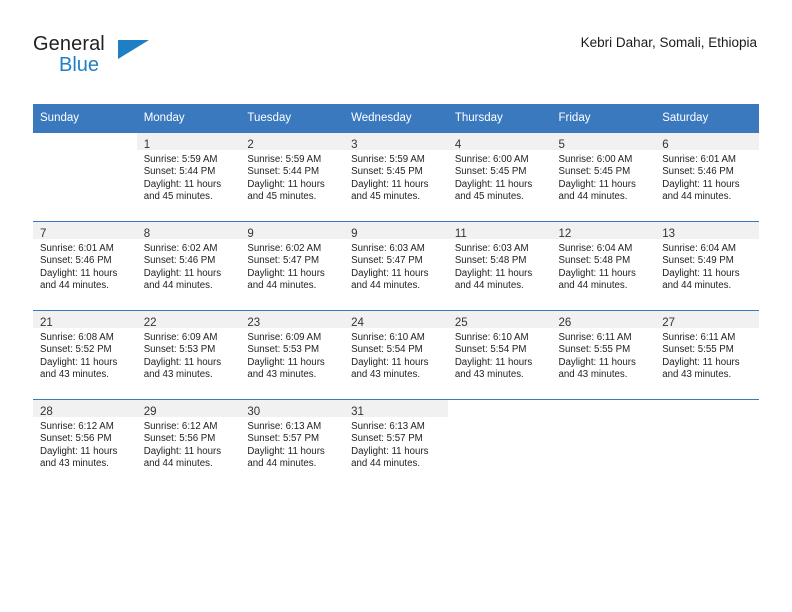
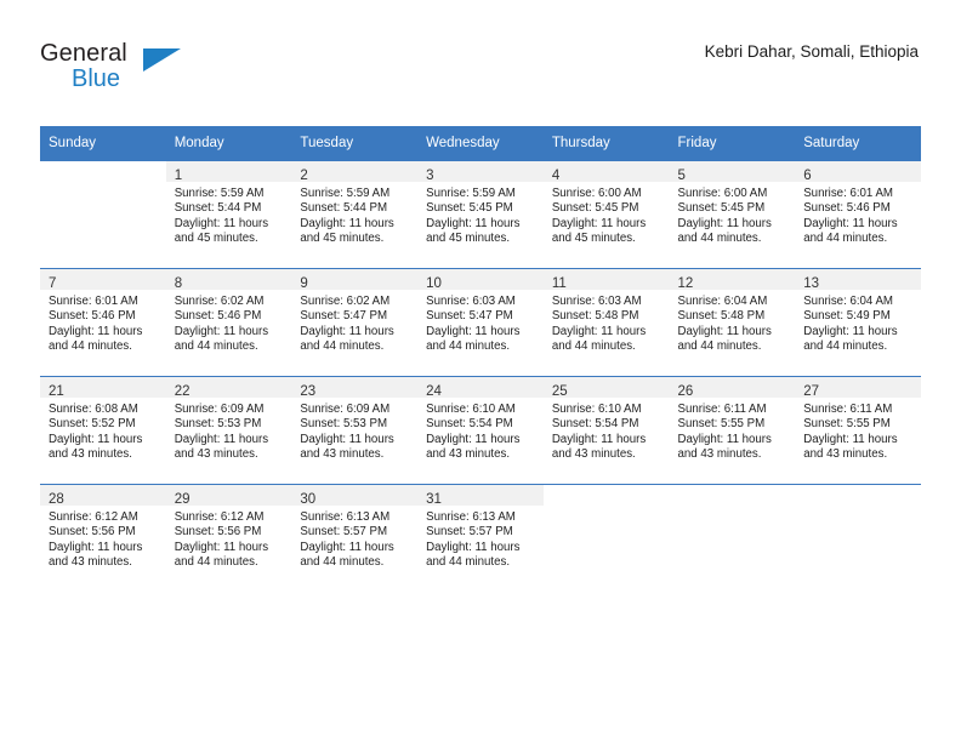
  General
  Blue
  Kebri Dahar, Somali, Ethiopia
  Sunday	Monday	Tuesday	Wednesday	Thursday	Friday	Saturday
  	1Sunrise: 5:59 AMSunset: 5:44 PMDaylight: 11 hoursand 45 minutes.	2Sunrise: 5:59 AMSunset: 5:44 PMDaylight: 11 hoursand 45 minutes.	3Sunrise: 5:59 AMSunset: 5:45 PMDaylight: 11 hoursand 45 minutes.	4Sunrise: 6:00 AMSunset: 5:45 PMDaylight: 11 hoursand 45 minutes.	5Sunrise: 6:00 AMSunset: 5:45 PMDaylight: 11 hoursand 44 minutes.	6Sunrise: 6:01 AMSunset: 5:46 PMDaylight: 11 hoursand 44 minutes.
- 7Sunrise: 6:01 AMSunset: 5:46 PMDaylight: 11 hoursand 44 minutes.	8Sunrise: 6:02 AMSunset: 5:46 PMDaylight: 11 hoursand 44 minutes.	9Sunrise: 6:02 AMSunset: 5:47 PMDaylight: 11 hoursand 44 minutes.	9Sunrise: 6:03 AMSunset: 5:47 PMDaylight: 11 hoursand 44 minutes.	11Sunrise: 6:03 AMSunset: 5:48 PMDaylight: 11 hoursand 44 minutes.	12Sunrise: 6:04 AMSunset: 5:48 PMDaylight: 11 hoursand 44 minutes.	13Sunrise: 6:04 AMSunset: 5:49 PMDaylight: 11 hoursand 44 minutes.
+ 7Sunrise: 6:01 AMSunset: 5:46 PMDaylight: 11 hoursand 44 minutes.	8Sunrise: 6:02 AMSunset: 5:46 PMDaylight: 11 hoursand 44 minutes.	9Sunrise: 6:02 AMSunset: 5:47 PMDaylight: 11 hoursand 44 minutes.	10Sunrise: 6:03 AMSunset: 5:47 PMDaylight: 11 hoursand 44 minutes.	11Sunrise: 6:03 AMSunset: 5:48 PMDaylight: 11 hoursand 44 minutes.	12Sunrise: 6:04 AMSunset: 5:48 PMDaylight: 11 hoursand 44 minutes.	13Sunrise: 6:04 AMSunset: 5:49 PMDaylight: 11 hoursand 44 minutes.
  21Sunrise: 6:08 AMSunset: 5:52 PMDaylight: 11 hoursand 43 minutes.	22Sunrise: 6:09 AMSunset: 5:53 PMDaylight: 11 hoursand 43 minutes.	23Sunrise: 6:09 AMSunset: 5:53 PMDaylight: 11 hoursand 43 minutes.	24Sunrise: 6:10 AMSunset: 5:54 PMDaylight: 11 hoursand 43 minutes.	25Sunrise: 6:10 AMSunset: 5:54 PMDaylight: 11 hoursand 43 minutes.	26Sunrise: 6:11 AMSunset: 5:55 PMDaylight: 11 hoursand 43 minutes.	27Sunrise: 6:11 AMSunset: 5:55 PMDaylight: 11 hoursand 43 minutes.
  28Sunrise: 6:12 AMSunset: 5:56 PMDaylight: 11 hoursand 43 minutes.	29Sunrise: 6:12 AMSunset: 5:56 PMDaylight: 11 hoursand 44 minutes.	30Sunrise: 6:13 AMSunset: 5:57 PMDaylight: 11 hoursand 44 minutes.	31Sunrise: 6:13 AMSunset: 5:57 PMDaylight: 11 hoursand 44 minutes.
